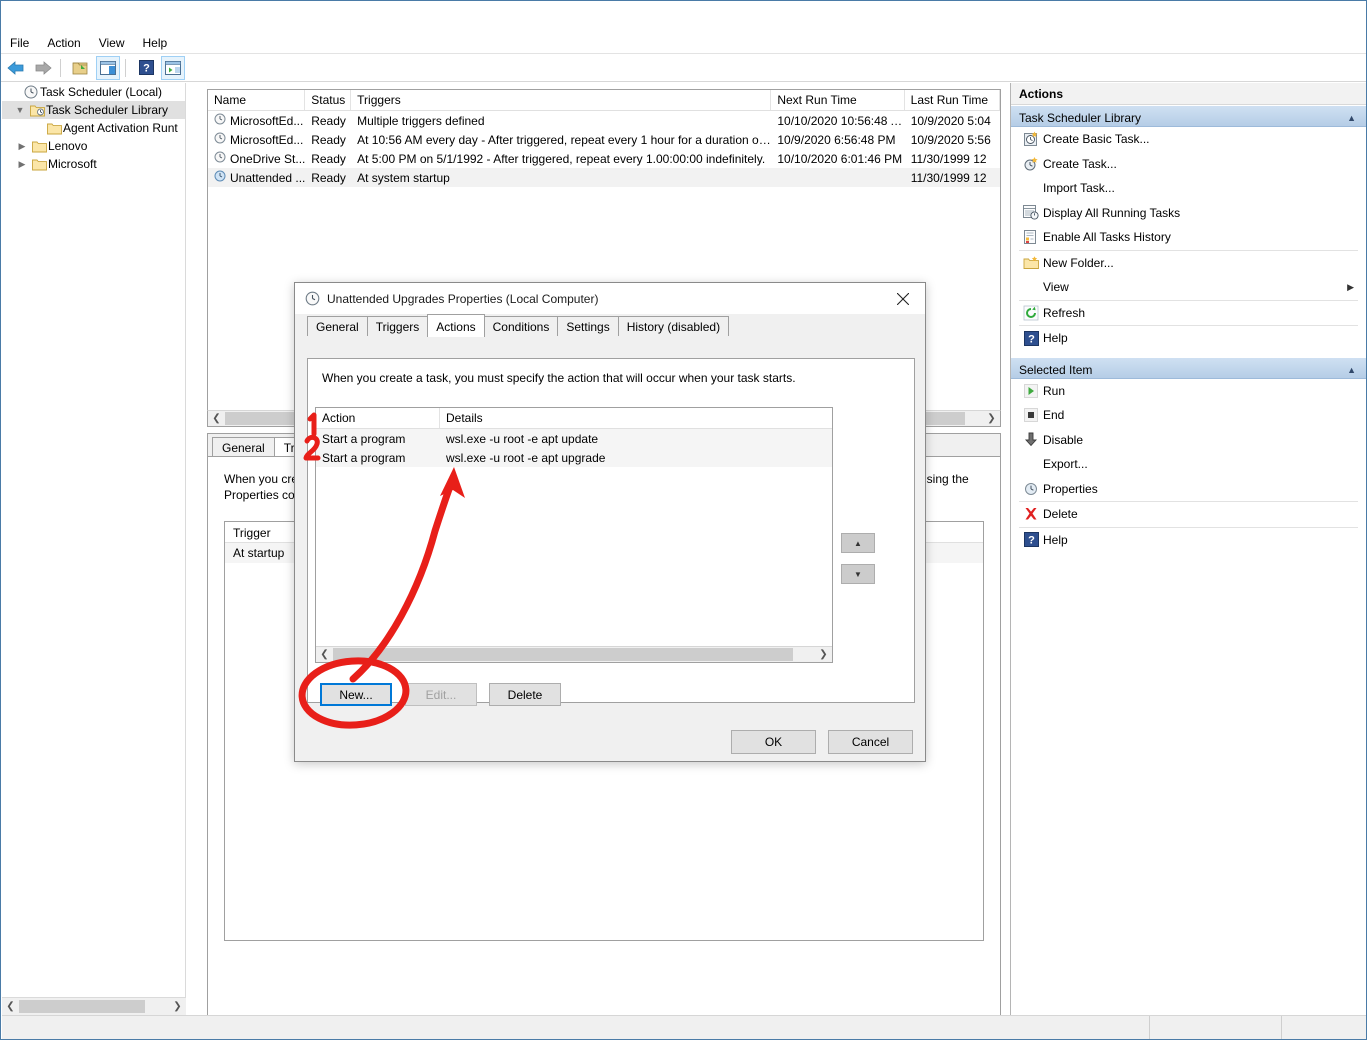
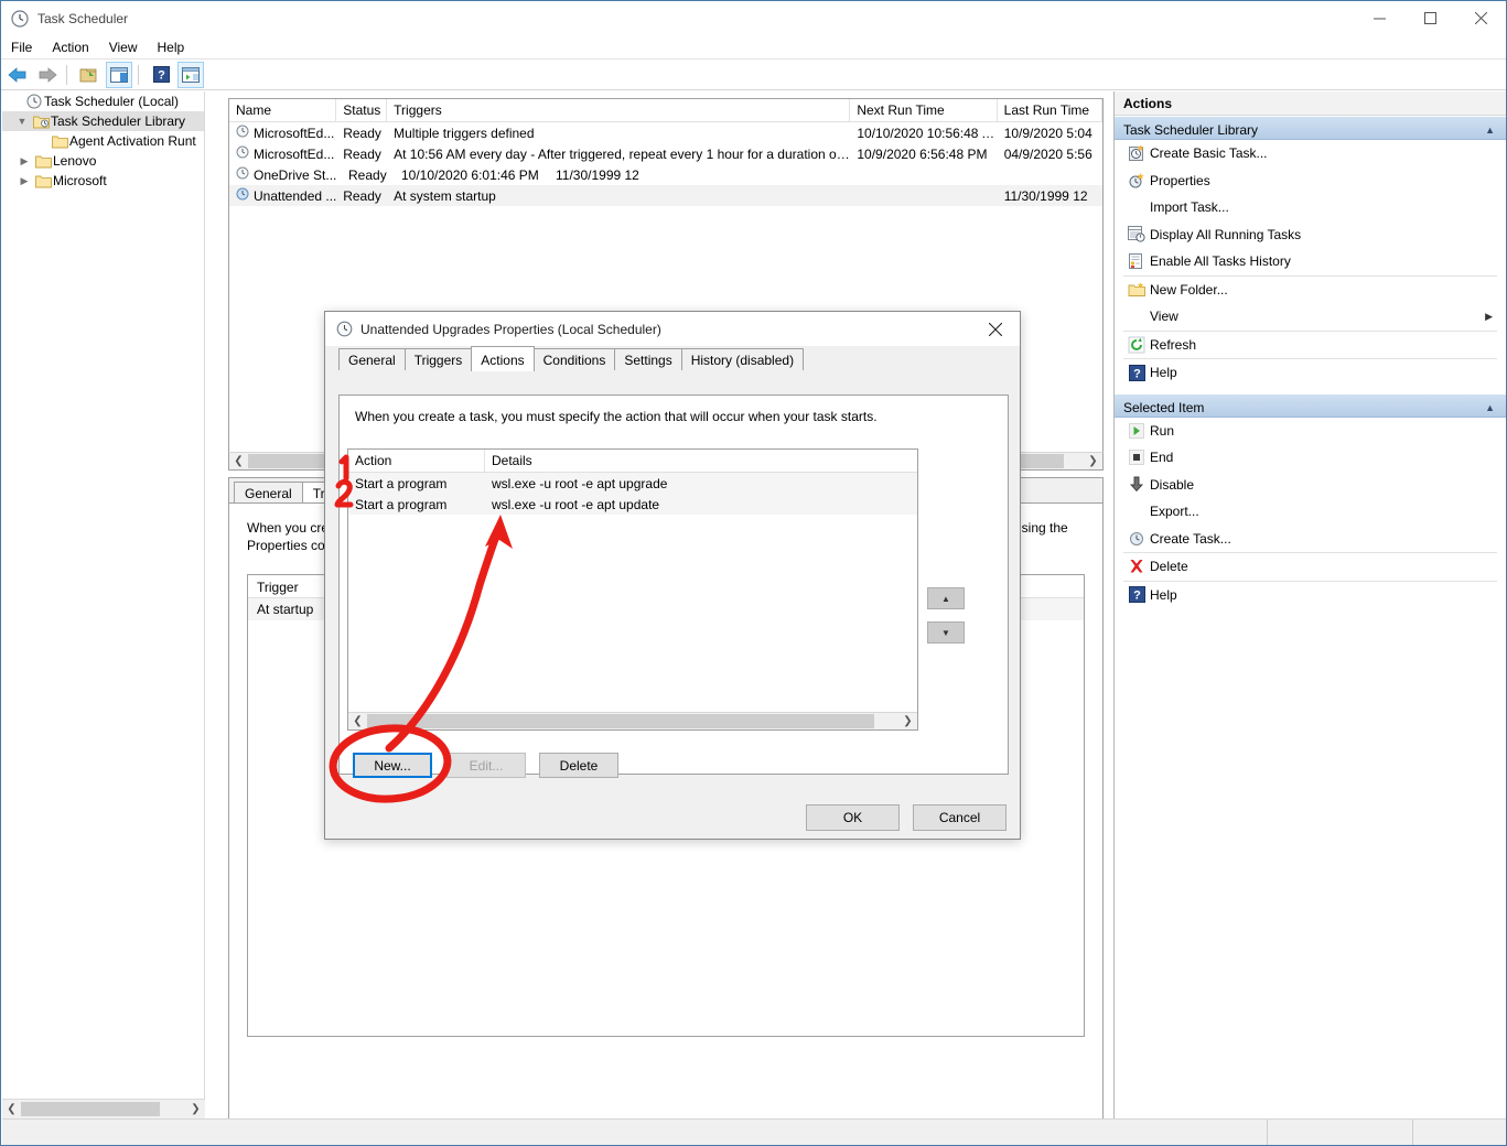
+ Task Scheduler
  File
  Action
  View
  Help
  ?
  Task Scheduler (Local)
  ▼
  Task Scheduler Library
  Agent Activation Runt
  ▶
  Lenovo
  ▶
  Microsoft
  ❮
  ❯
  Name
  Status
  Triggers
  Next Run Time
  Last Run Time
  MicrosoftEd...
  Ready
  Multiple triggers defined
  10/10/2020 10:56:48 AM
  10/9/2020 5:04
  MicrosoftEd...
  Ready
  At 10:56 AM every day - After triggered, repeat every 1 hour for a duration of 1
  10/9/2020 6:56:48 PM
- 10/9/2020 5:56
+ 04/9/2020 5:56
  OneDrive St...
  Ready
- At 5:00 PM on 5/1/1992 - After triggered, repeat every 1.00:00:00 indefinitely.
  10/10/2020 6:01:46 PM
  11/30/1999 12
  Unattended ...
  Ready
  At system startup
  11/30/1999 12
  ❮
  ❯
  General
  Properties co
  sing the
  Trigger
  At startup
  Actions
  Task Scheduler Library
  ▲
  Create Basic Task...
- Create Task...
+ Properties
  Import Task...
  Display All Running Tasks
  Enable All Tasks History
  New Folder...
  View
  ▶
  Refresh
  ?
  Help
  Selected Item
  ▲
  Run
  End
  Disable
  Export...
- Properties
+ Create Task...
  Delete
  ?
  Help
- Unattended Upgrades Properties (Local Computer)
+ Unattended Upgrades Properties (Local Scheduler)
  General
  Triggers
  Actions
  Conditions
  Settings
  History (disabled)
  When you create a task, you must specify the action that will occur when your task starts.
  Action
  Details
  Start a program
- wsl.exe -u root -e apt update
+ wsl.exe -u root -e apt upgrade
  Start a program
- wsl.exe -u root -e apt upgrade
+ wsl.exe -u root -e apt update
  ❮
  ❯
  ▲
  ▼
  New...
  Edit...
  Delete
  OK
  Cancel
